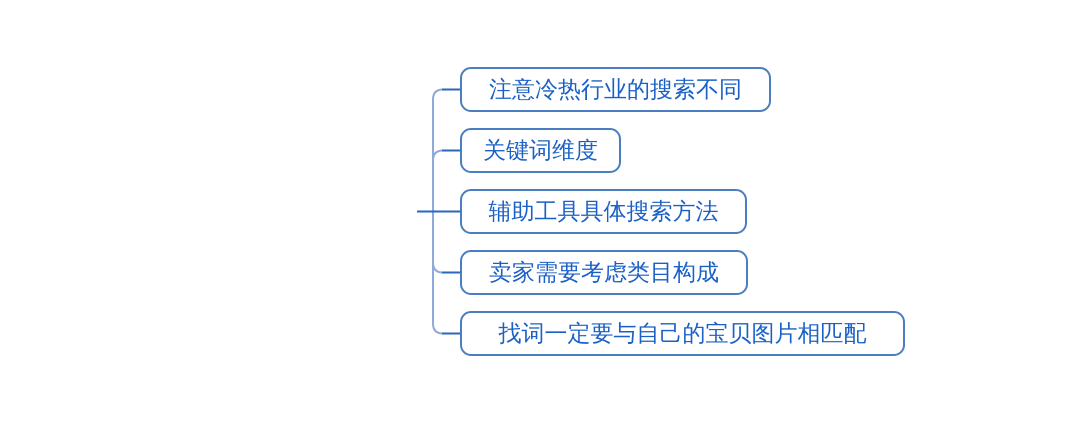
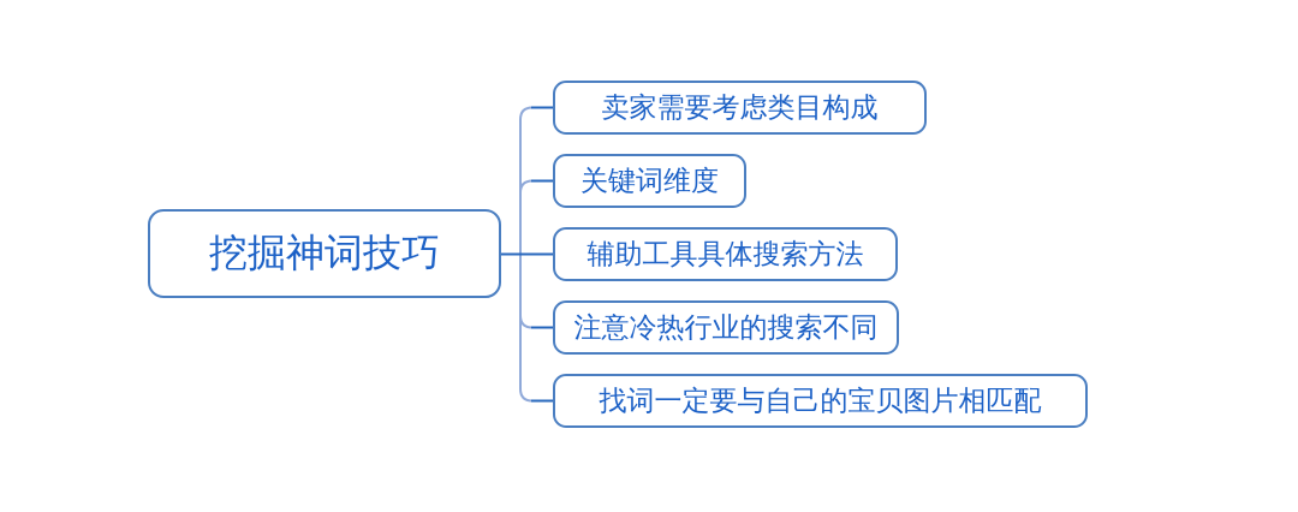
+ 挖掘神词技巧
- 注意冷热行业的搜索不同
+ 卖家需要考虑类目构成
  关键词维度
  辅助工具具体搜索方法
- 卖家需要考虑类目构成
+ 注意冷热行业的搜索不同
  找词一定要与自己的宝贝图片相匹配
